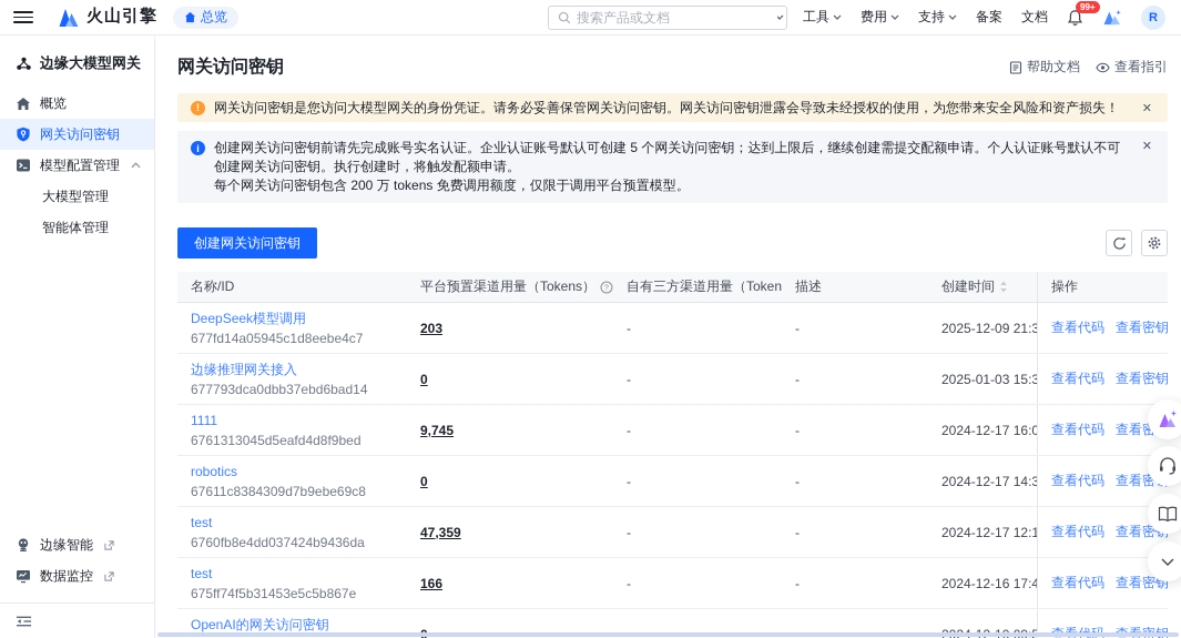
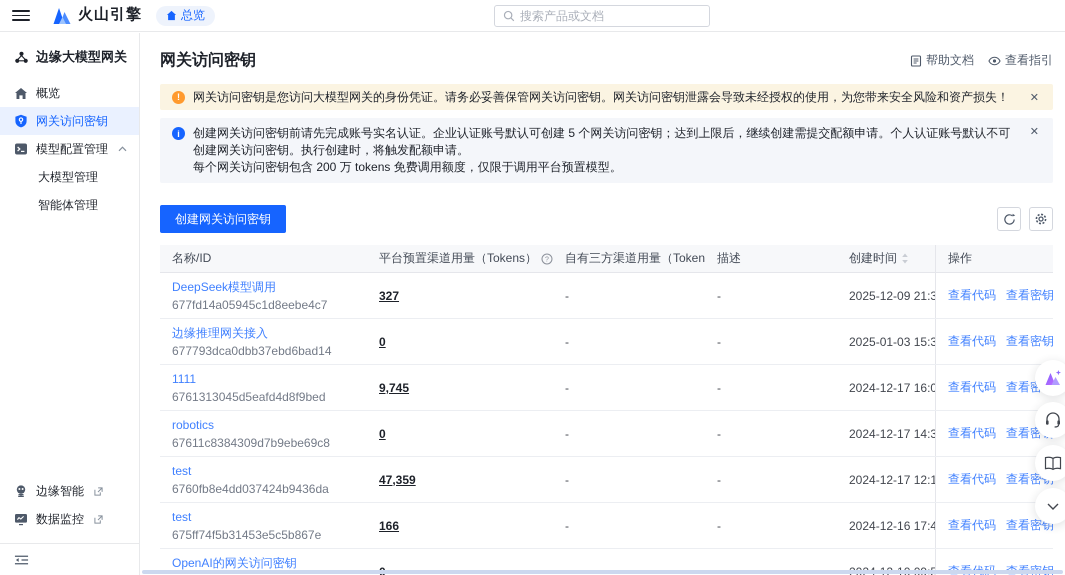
  火山引擎
  总览
  搜索产品或文档
- 工具
- 费用
- 支持
- 备案
- 文档
- 99+
- R
  边缘大模型网关
  概览
  网关访问密钥
  模型配置管理
  大模型管理
  智能体管理
  边缘智能
  数据监控
  网关访问密钥
  帮助文档
  查看指引
  !
  网关访问密钥是您访问大模型网关的身份凭证。请务必妥善保管网关访问密钥。网关访问密钥泄露会导致未经授权的使用，为您带来安全风险和资产损失！
  ✕
  i
  创建网关访问密钥前请先完成账号实名认证。企业认证账号默认可创建 5 个网关访问密钥；达到上限后，继续创建需提交配额申请。个人认证账号默认不可创建网关访问密钥。执行创建时，将触发配额申请。
  每个网关访问密钥包含 200 万 tokens 免费调用额度，仅限于调用平台预置模型。
  ✕
  创建网关访问密钥
  名称/ID
  平台预置渠道用量（Tokens）
  自有三方渠道用量（Token
  描述
  创建时间
  操作
  DeepSeek模型调用
  677fd14a05945c1d8eebe4c7
- 203
+ 327
  -
  -
  2025-12-09 21:3
  查看代码
  查看密钥
  边缘推理网关接入
  677793dca0dbb37ebd6bad14
  0
  -
  -
  2025-01-03 15:3
  查看代码
  查看密钥
  1111
  6761313045d5eafd4d8f9bed
  9,745
  -
  -
  2024-12-17 16:0
  查看代码
  查看密
  robotics
  67611c8384309d7b9ebe69c8
  0
  -
  -
  2024-12-17 14:3
  查看代码
  查看密
  test
  6760fb8e4dd037424b9436da
  47,359
  -
  -
  2024-12-17 12:1
  查看代码
  查看密
  test
  675ff74f5b31453e5c5b867e
  166
  -
  -
  2024-12-16 17:4
  查看代码
  查看密钥
  OpenAI的网关访问密钥
